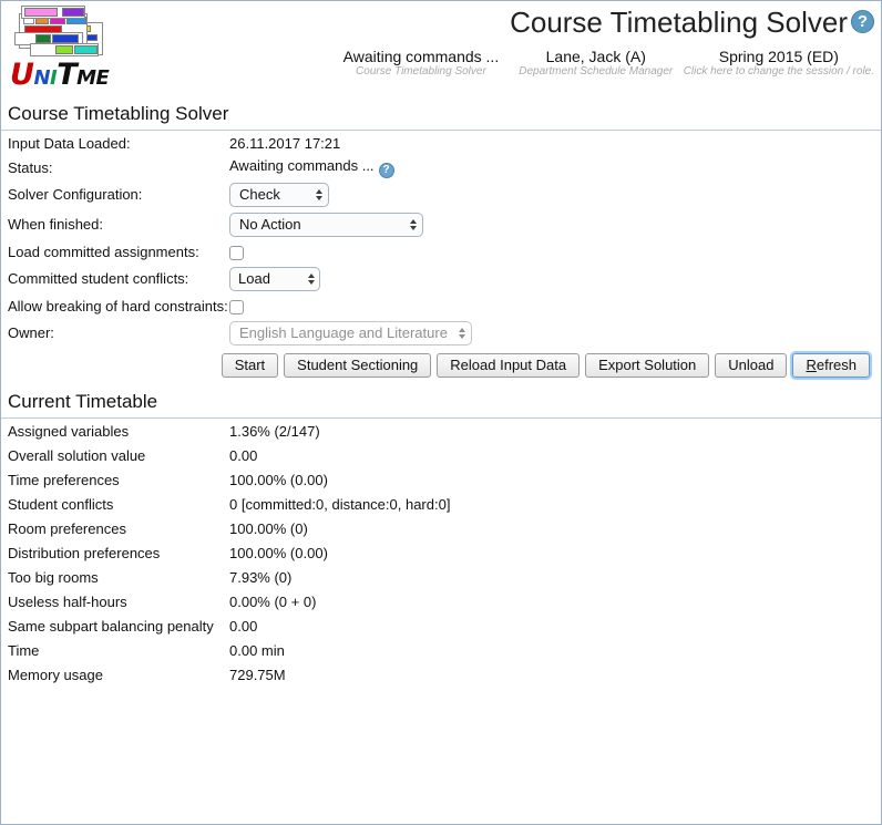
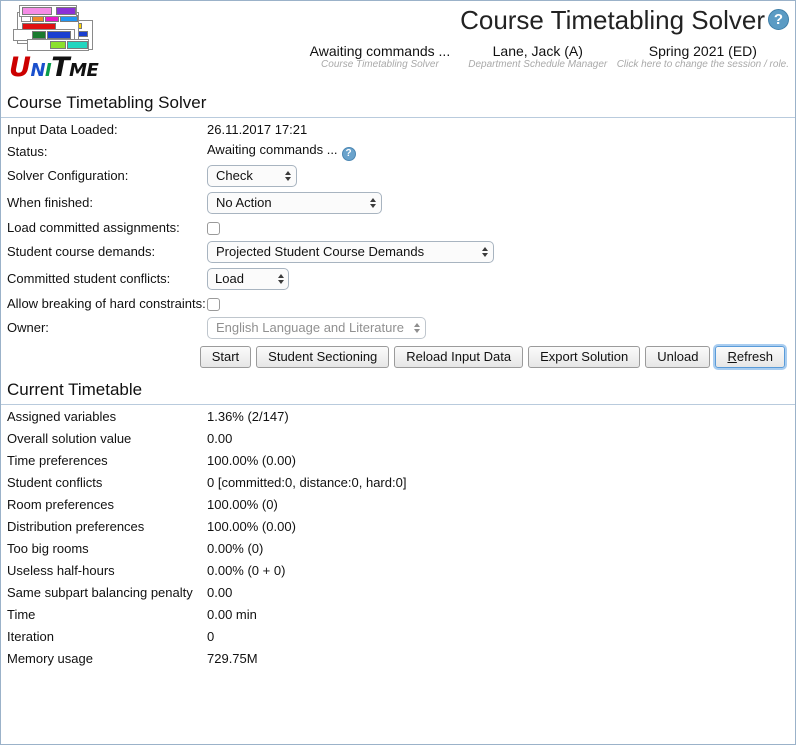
  UNITME
  Course Timetabling Solver
  ?
  Awaiting commands ...
  Course Timetabling Solver
  Lane, Jack (A)
  Department Schedule Manager
- Spring 2015 (ED)
+ Spring 2021 (ED)
  Click here to change the session / role.
  Course Timetabling Solver
  Input Data Loaded:	26.11.2017 17:21
  Status:	Awaiting commands ... ?
  Solver Configuration:	Check
  When finished:	No Action
  Load committed assignments:
+ Student course demands:	Projected Student Course Demands
  Committed student conflicts:	Load
  Allow breaking of hard constraints:
  Owner:	English Language and Literature
  Start Student Sectioning Reload Input Data Export Solution Unload Refresh
  Current Timetable
  Assigned variables	1.36% (2/147)
  Overall solution value	0.00
  Time preferences	100.00% (0.00)
  Student conflicts	0 [committed:0, distance:0, hard:0]
  Room preferences	100.00% (0)
  Distribution preferences	100.00% (0.00)
- Too big rooms	7.93% (0)
+ Too big rooms	0.00% (0)
  Useless half-hours	0.00% (0 + 0)
  Same subpart balancing penalty	0.00
  Time	0.00 min
+ Iteration	0
  Memory usage	729.75M
